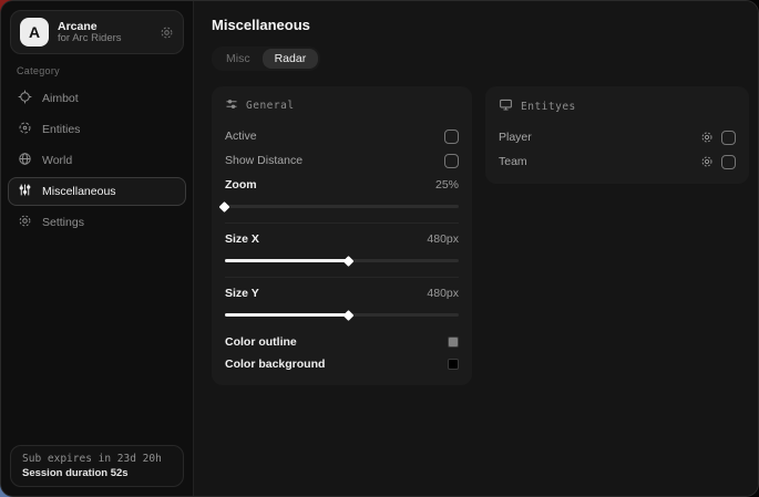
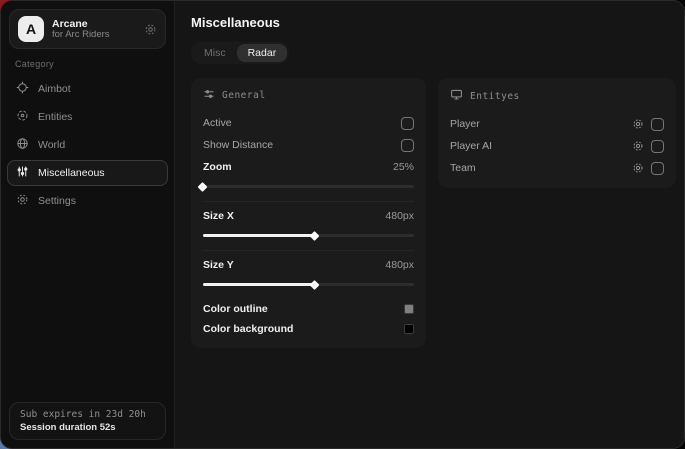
  A
  Arcane
  for Arc Riders
  Category
  Aimbot
  Entities
  World
  Miscellaneous
  Settings
  Sub expires in 23d 20h
  Session duration 52s
  Miscellaneous
  Misc
  Radar
  General
  Active
  Show Distance
  Zoom
  25%
  Size X
  480px
  Size Y
  480px
  Color outline
  Color background
  Entityes
  Player
+ Player AI
  Team
